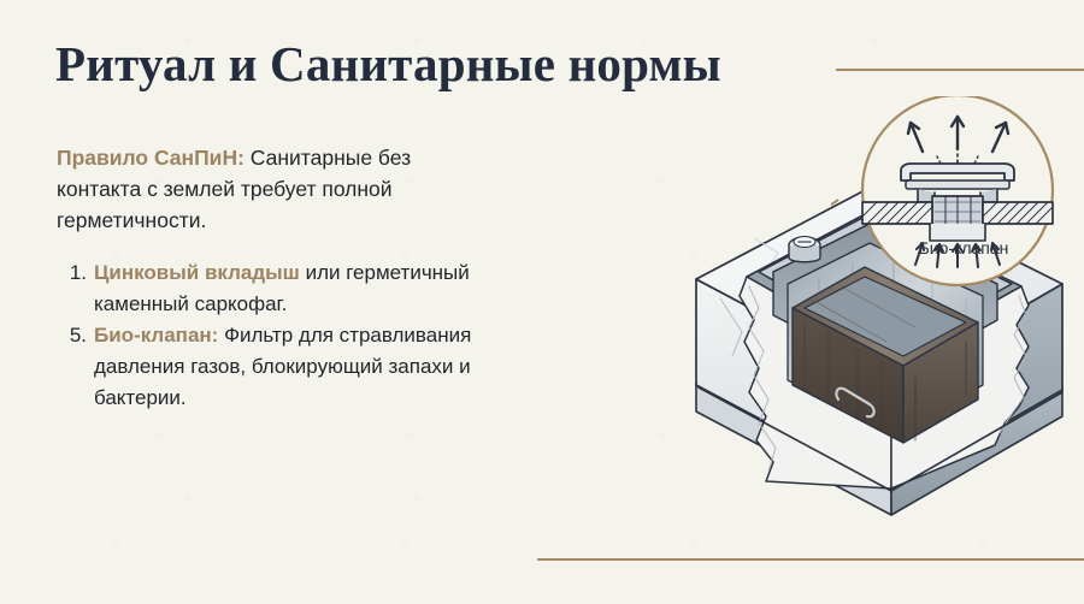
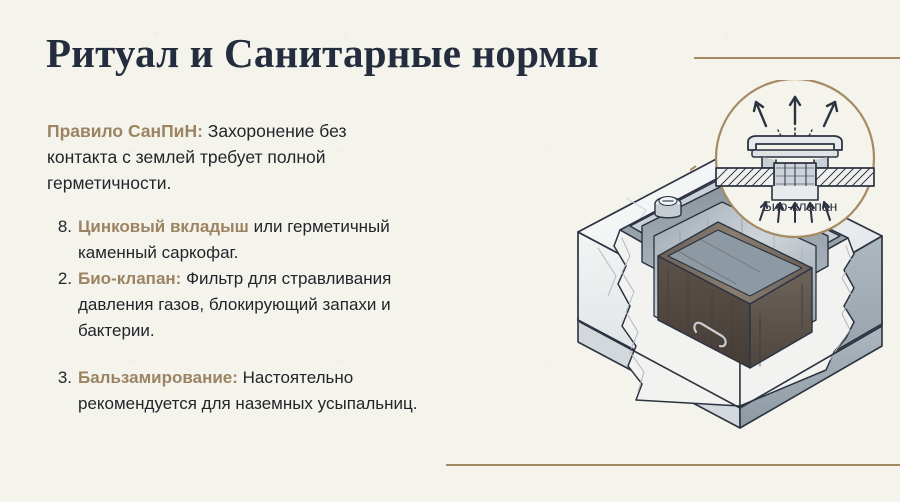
  Ритуал и Санитарные нормы
- Правило СанПиН: Санитарные без контакта с землей требует полной герметичности.
+ Правило СанПиН: Захоронение без контакта с землей требует полной герметичности.
- 1.
+ 8.
  Цинковый вкладыш или герметичный каменный саркофаг.
- 5.
+ 2.
  Био-клапан: Фильтр для стравливания давления газов, блокирующий запахи и бактерии.
+ 3.
+ Бальзамирование: Настоятельно рекомендуется для наземных усыпальниц.
  Био-клапан
